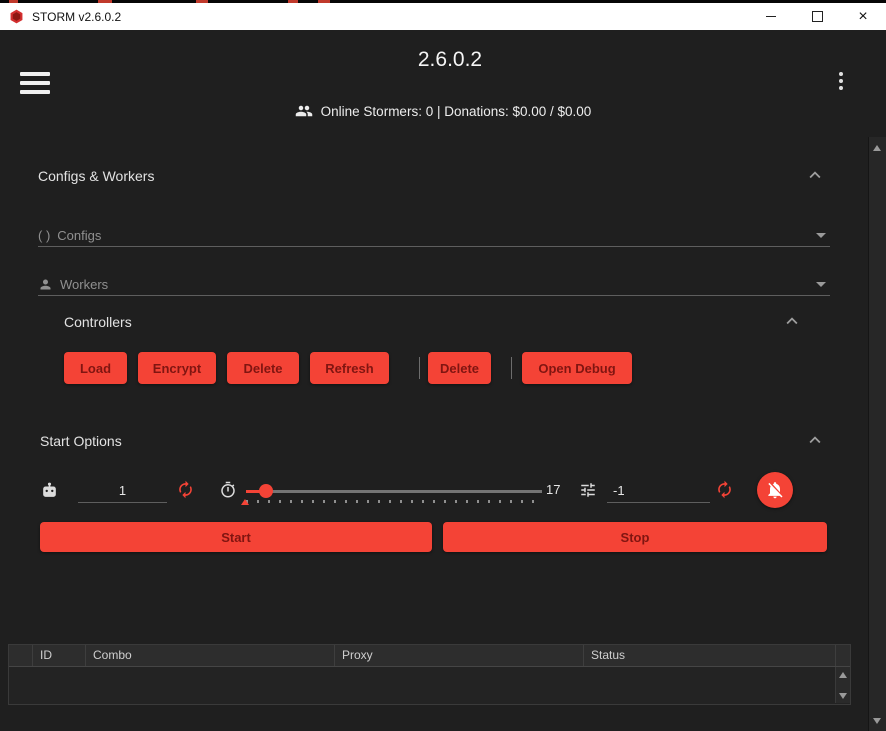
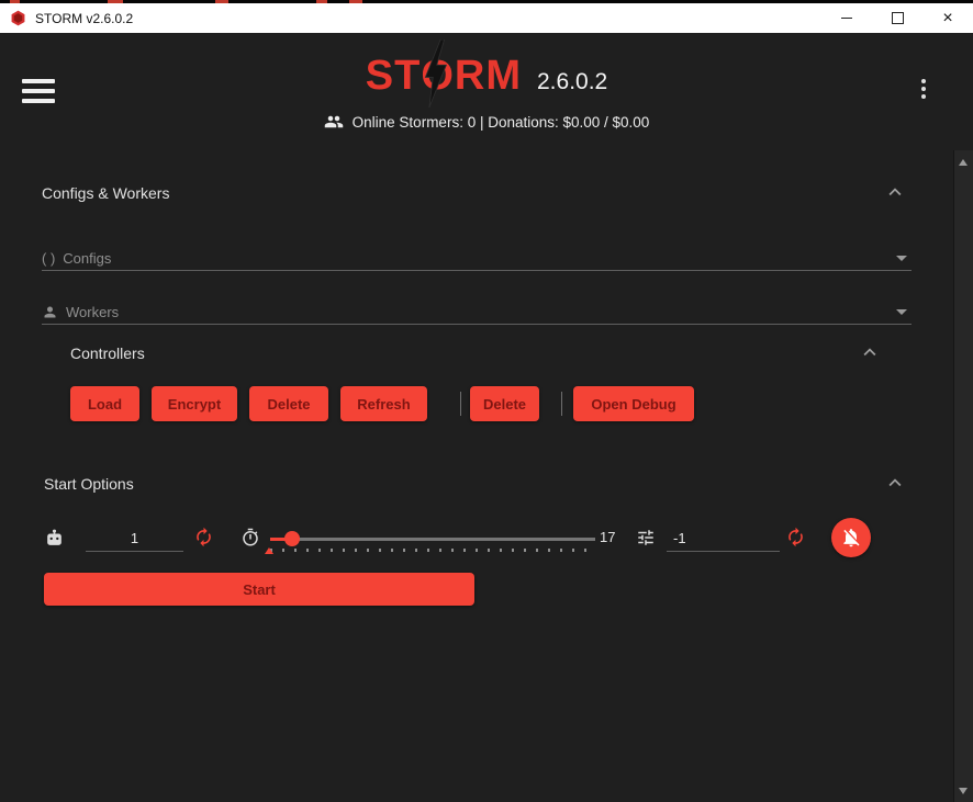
  STORM v2.6.0.2
  ×
+ ST
+ RM
  2.6.0.2
  Online Stormers: 0 | Donations: $0.00 / $0.00
  Configs & Workers
  ( )
  Configs
  Workers
  Controllers
  Load
  Encrypt
  Delete
  Refresh
  Delete
  Open Debug
  Start Options
  1
  17
  -1
  Start
- Stop
- ID
- Combo
- Proxy
- Status
